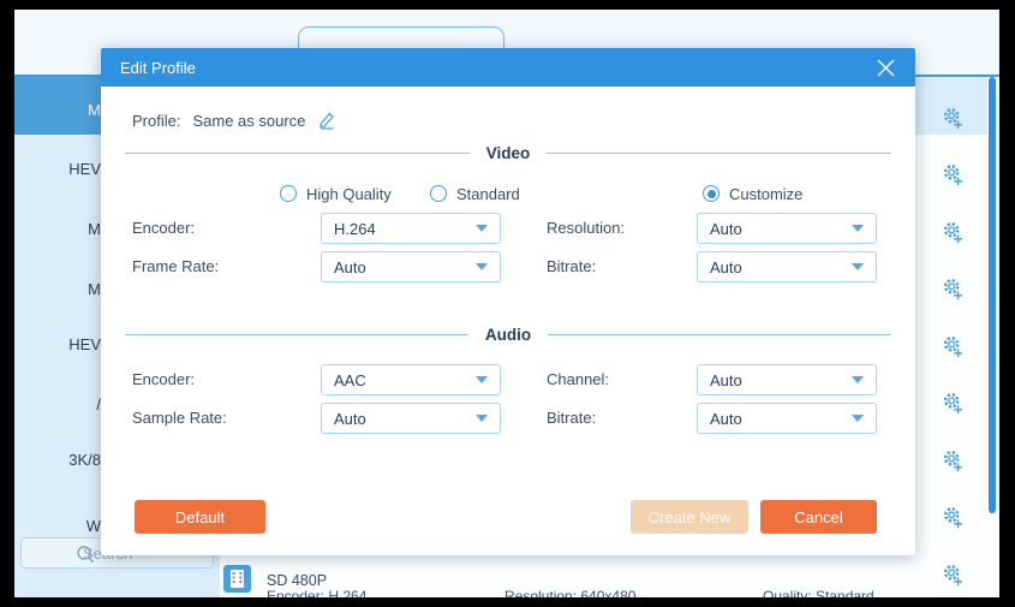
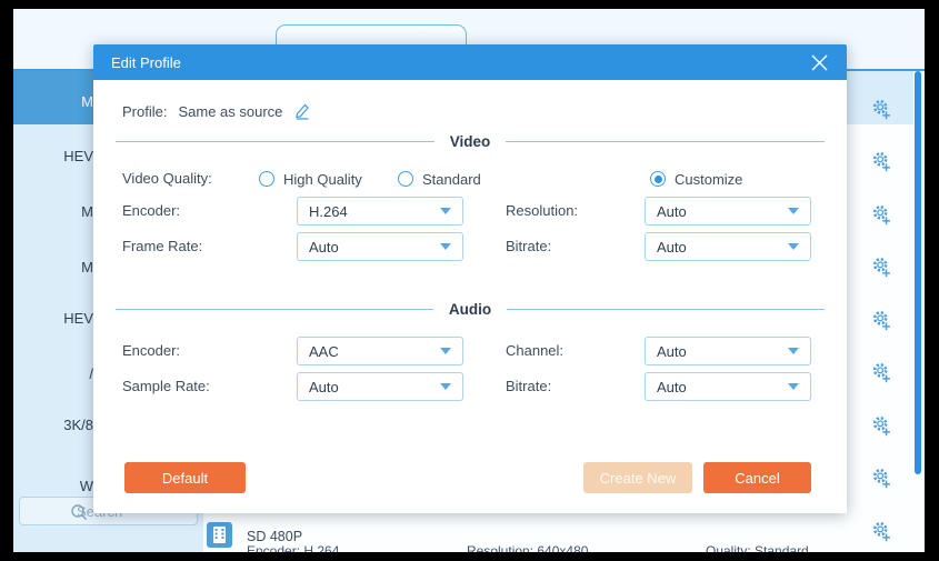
  M
  HEV
  M
  M
  HEV
  /
  3K/8
  W
  SD 480P
  Encoder: H.264
  Resolution: 640x480
  Quality: Standard
  Edit Profile
  Profile:
  Same as source
  Video
+ Video Quality:
  High Quality
  Standard
  Customize
  Encoder:
  H.264
  Resolution:
  Auto
  Frame Rate:
  Auto
  Bitrate:
  Auto
  Audio
  Encoder:
  AAC
  Channel:
  Auto
  Sample Rate:
  Auto
  Bitrate:
  Auto
  Default
  Create New
  Cancel
